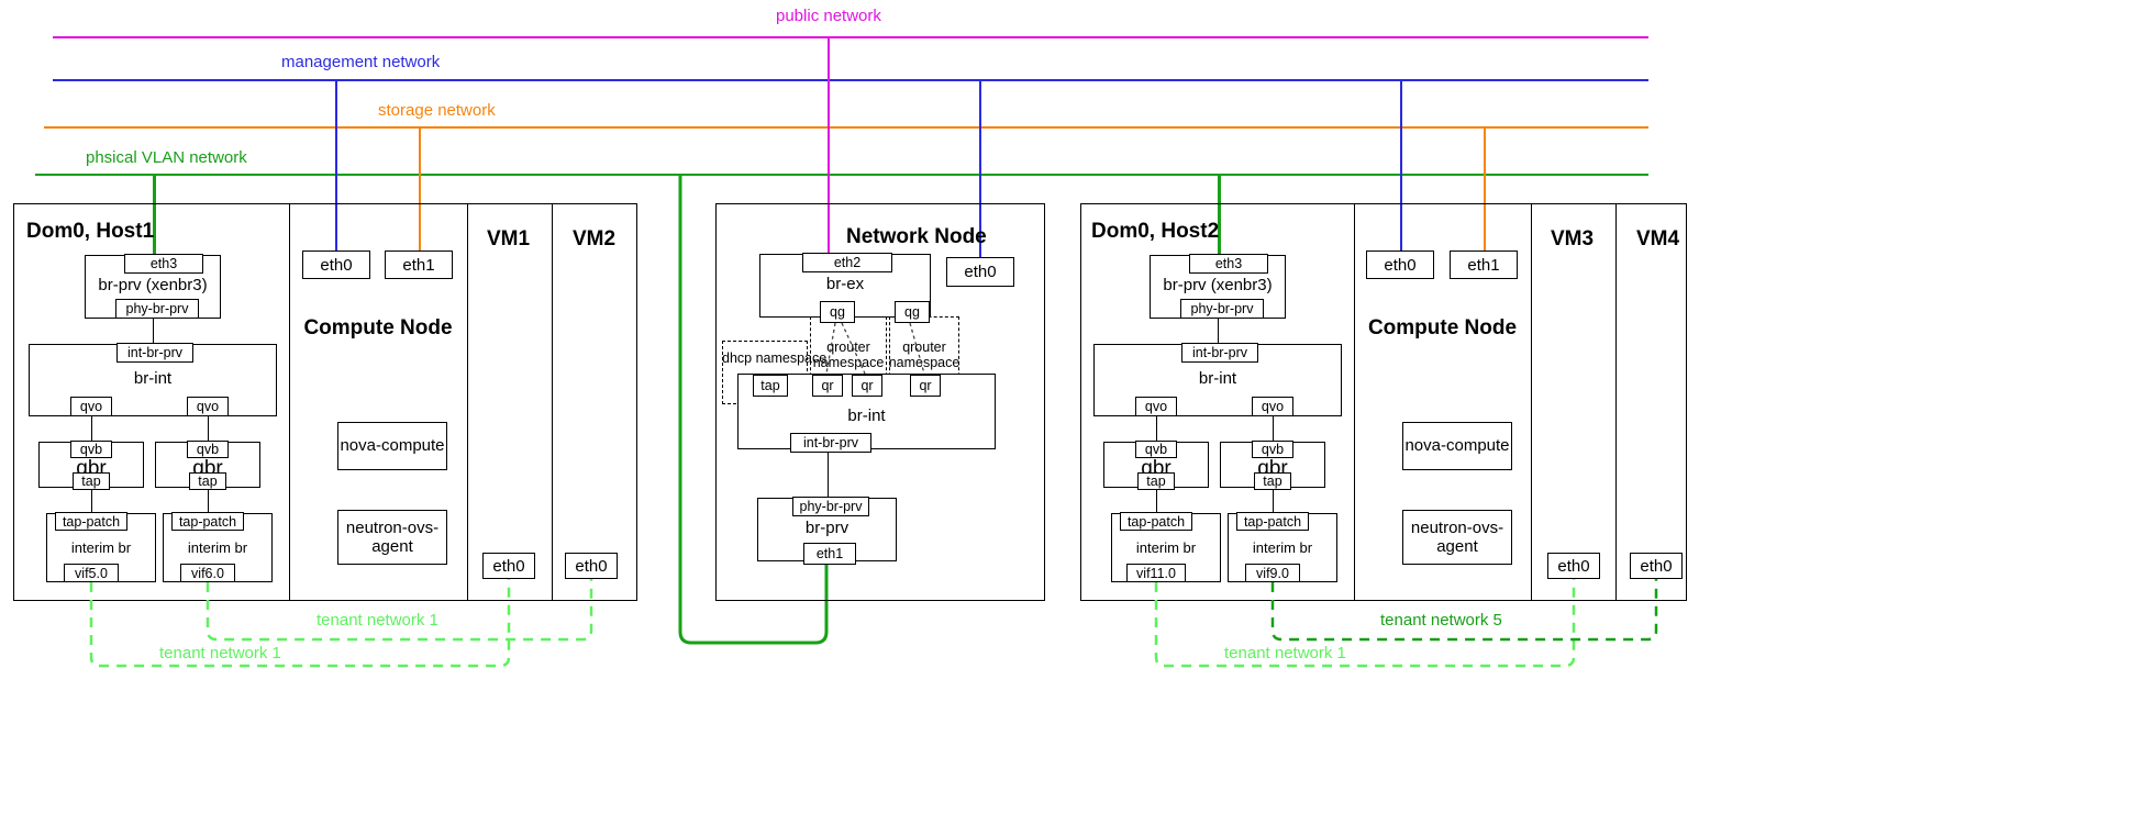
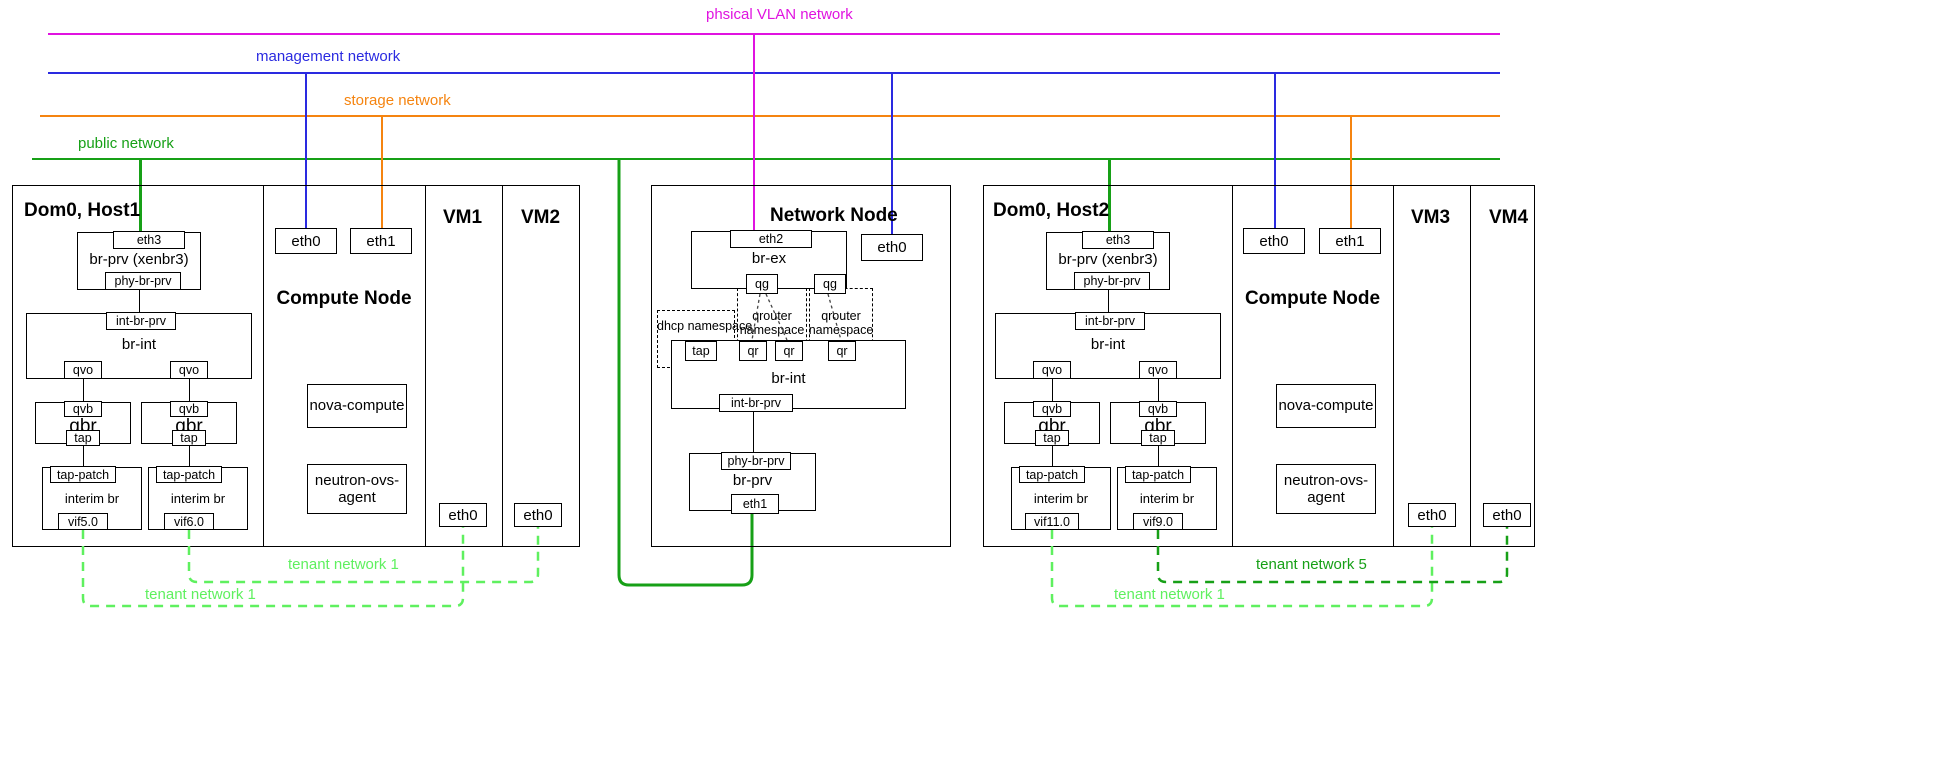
- public network
+ phsical VLAN network
  management network
  storage network
- phsical VLAN network
+ public network
  Dom0, Host1
  eth3
  br-prv (xenbr3)
  phy-br-prv
  int-br-prv
  br-int
  qvo
  qvo
  qvb
  qbr
  tap
  qvb
  qbr
  tap
  tap-patch
  interim br
  vif5.0
  tap-patch
  interim br
  vif6.0
  Compute Node
  eth0
  eth1
  nova-compute
  neutron-ovs-
  agent
  VM1
  eth0
  VM2
  eth0
  Network Node
  eth0
  eth2
  br-ex
  qg
  qg
  dhcp namesp
  qrouter
  namespace
  qrouter
  namespace
  tap
  qr
  qr
  qr
  br-int
  int-br-prv
  phy-br-prv
  br-prv
  eth1
  Dom0, Host2
  eth3
  br-prv (xenbr3)
  phy-br-prv
  int-br-prv
  br-int
  qvo
  qvo
  qvb
  qbr
  tap
  qvb
  qbr
  tap
  tap-patch
  interim br
  vif11.0
  tap-patch
  interim br
  vif9.0
  Compute Node
  eth0
  eth1
  nova-compute
  neutron-ovs-
  agent
  VM3
  eth0
  VM4
  eth0
  tenant network 1
  tenant network 1
  tenant network 1
  tenant network 5
